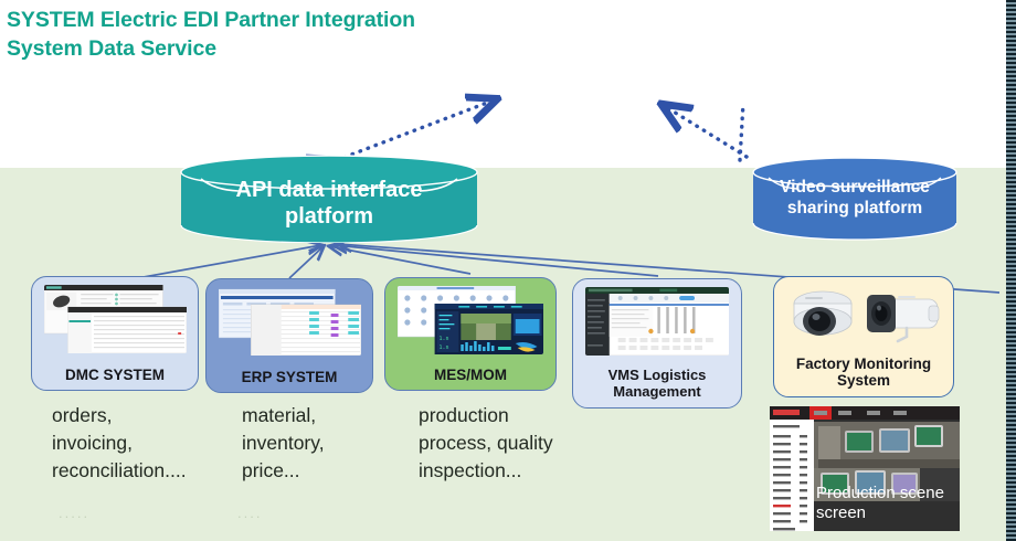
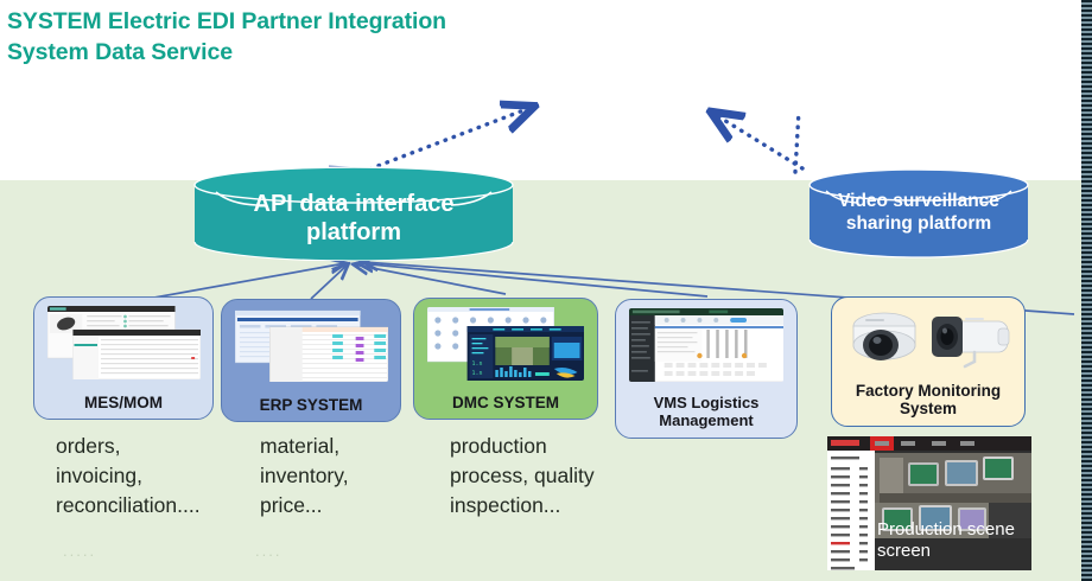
  SYSTEM Electric EDI Partner Integration
  System Data Service
  API data interface
  platform
  Video surveillance
  sharing platform
- DMC SYSTEM
+ MES/MOM
  ERP SYSTEM
- MES/MOM
+ DMC SYSTEM
  VMS Logistics
  Management
  Factory Monitoring
  System
  Production scene
  screen
  orders, invoicing, reconciliation....
  material, inventory, price...
  production process, quality inspection...
  .....
  ....
